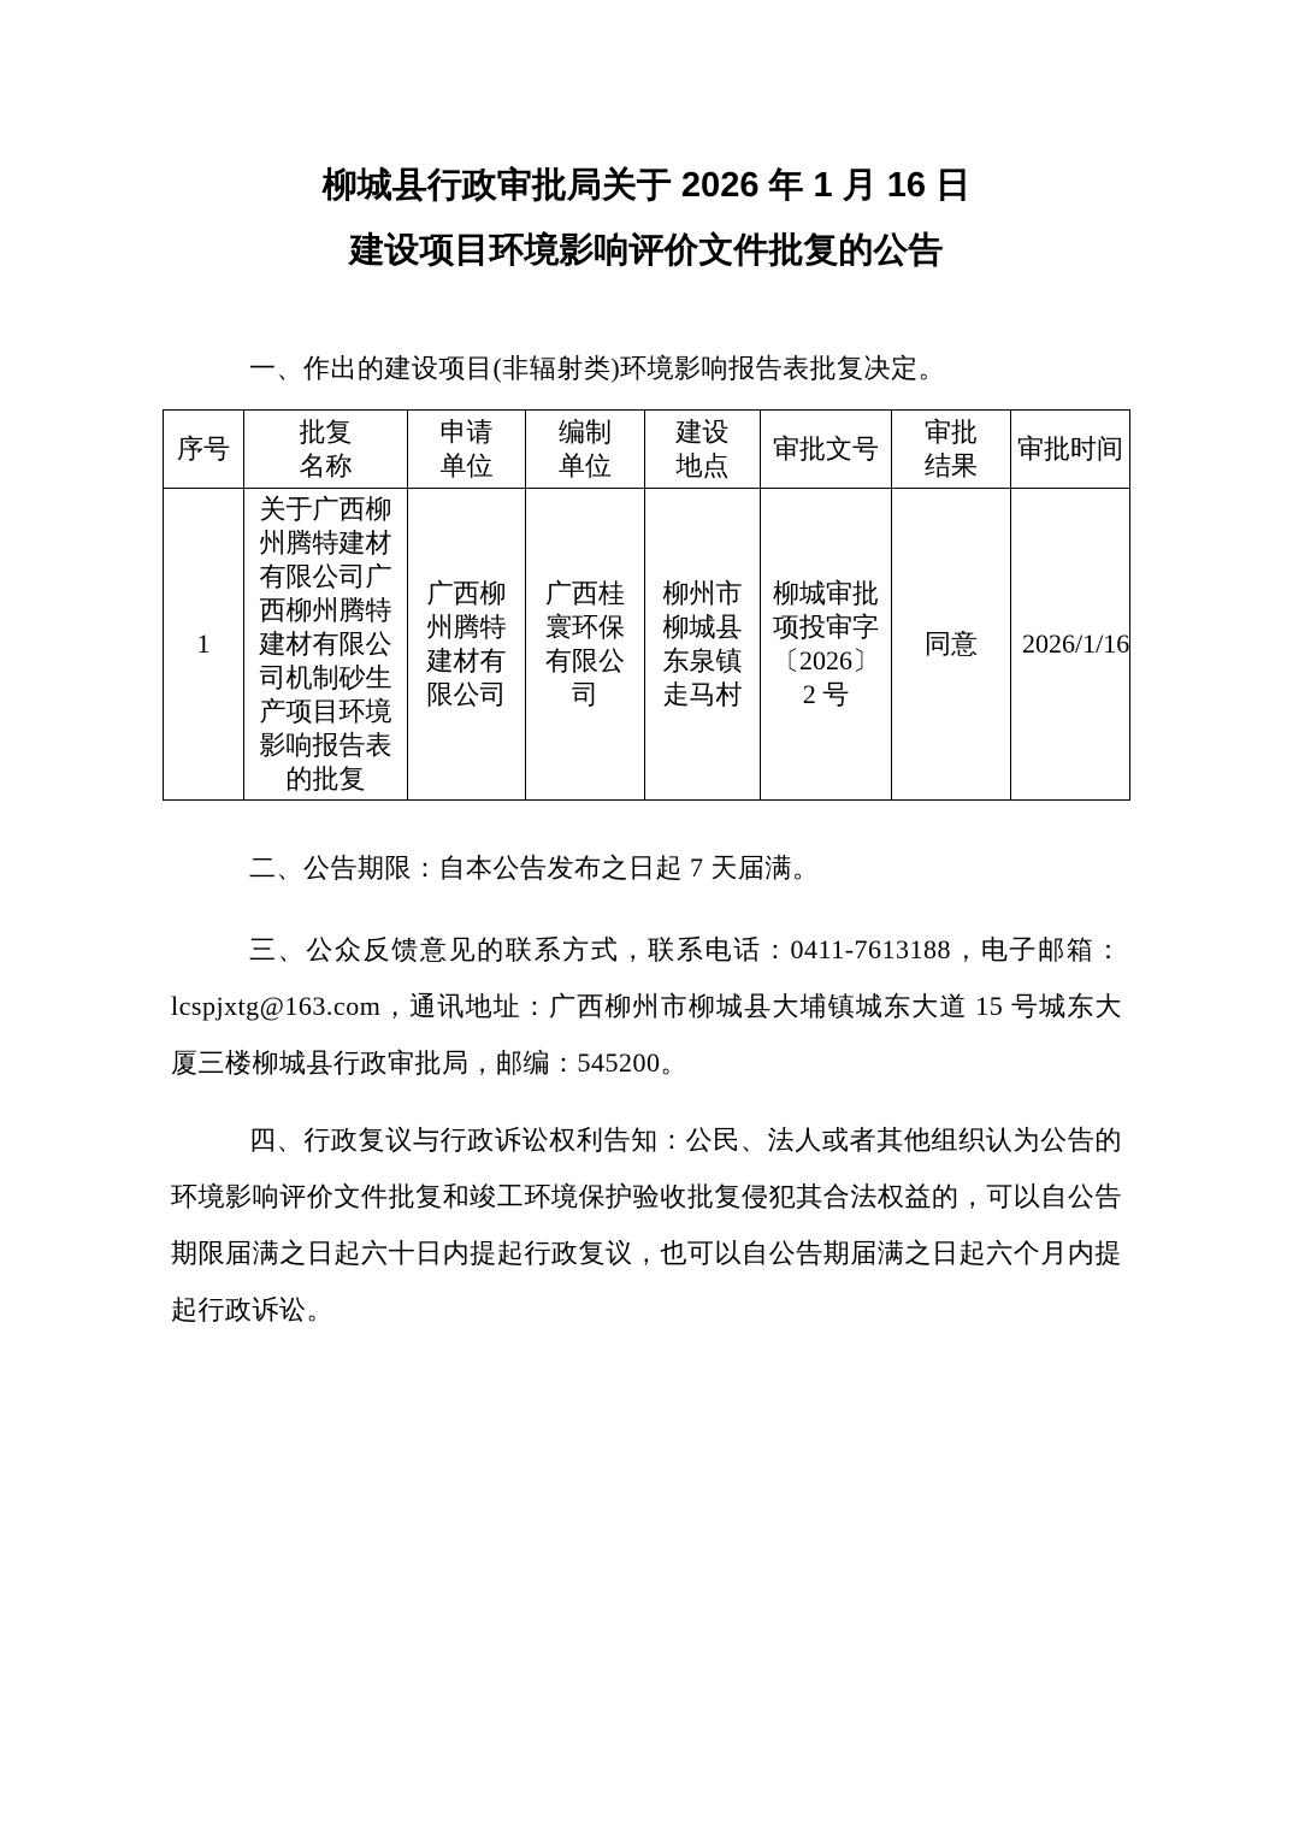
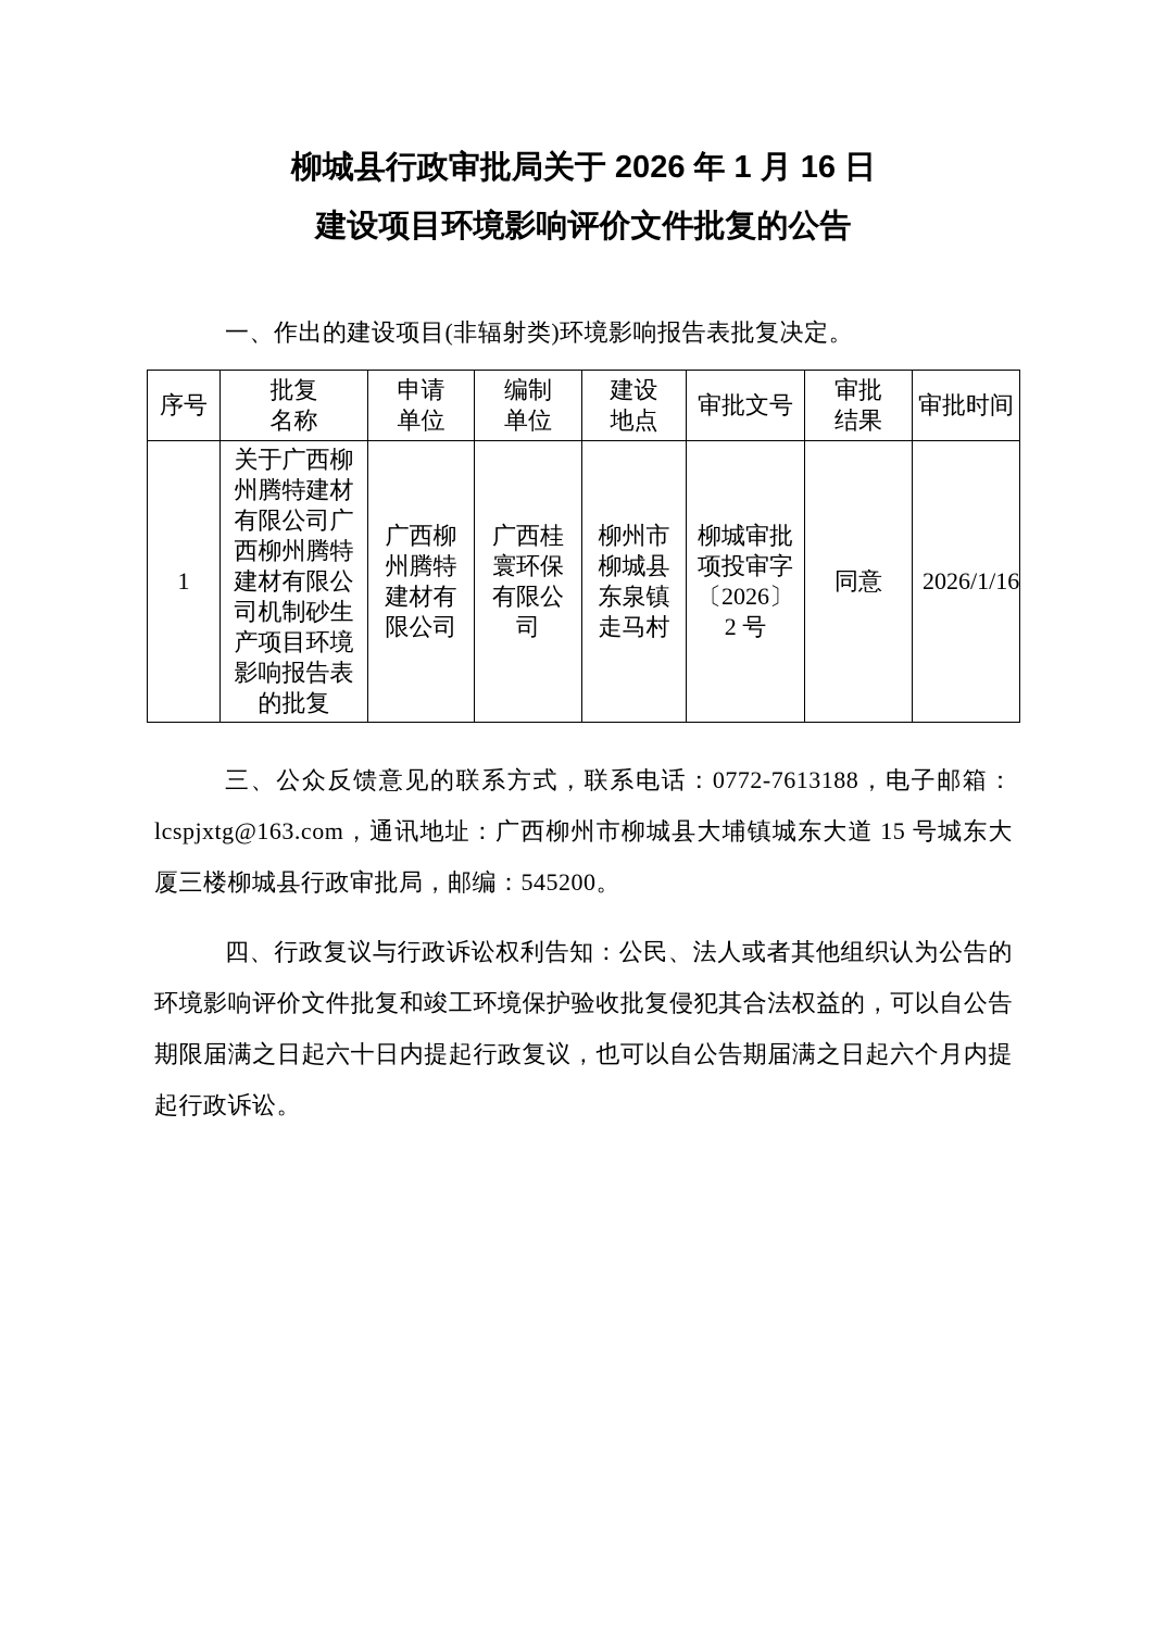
  柳城县行政审批局关于 2026 年 1 月 16 日
  建设项目环境影响评价文件批复的公告
  一、作出的建设项目(非辐射类)环境影响报告表批复决定。
  序号	批复 名称	申请 单位	编制 单位	建设 地点	审批文号	审批 结果	审批时间
  1	关于广西柳州腾特建材有限公司广西柳州腾特建材有限公司机制砂生产项目环境影响报告表的批复	广西柳州腾特建材有限公司	广西桂寰环保有限公司	柳州市柳城县东泉镇走马村	柳城审批项投审字〔2026〕2 号	同意	2026/1/16
- 二、公告期限：自本公告发布之日起 7 天届满。
- 三、公众反馈意见的联系方式，联系电话：0411-7613188，电子邮箱：lcspjxtg@163.com，通讯地址：广西柳州市柳城县大埔镇城东大道 15 号城东大厦三楼柳城县行政审批局，邮编：545200。
+ 三、公众反馈意见的联系方式，联系电话：0772-7613188，电子邮箱：lcspjxtg@163.com，通讯地址：广西柳州市柳城县大埔镇城东大道 15 号城东大厦三楼柳城县行政审批局，邮编：545200。
  四、行政复议与行政诉讼权利告知：公民、法人或者其他组织认为公告的环境影响评价文件批复和竣工环境保护验收批复侵犯其合法权益的，可以自公告期限届满之日起六十日内提起行政复议，也可以自公告期届满之日起六个月内提起行政诉讼。
